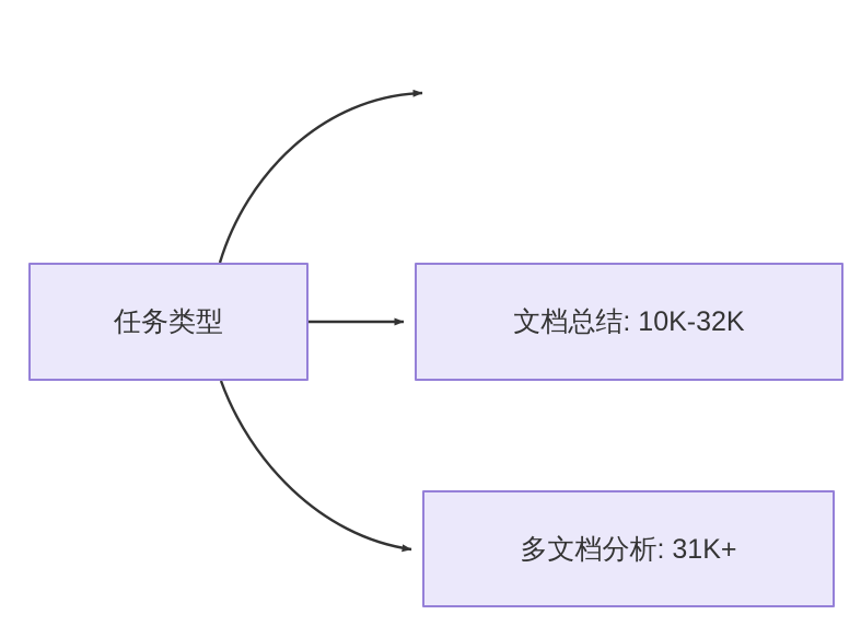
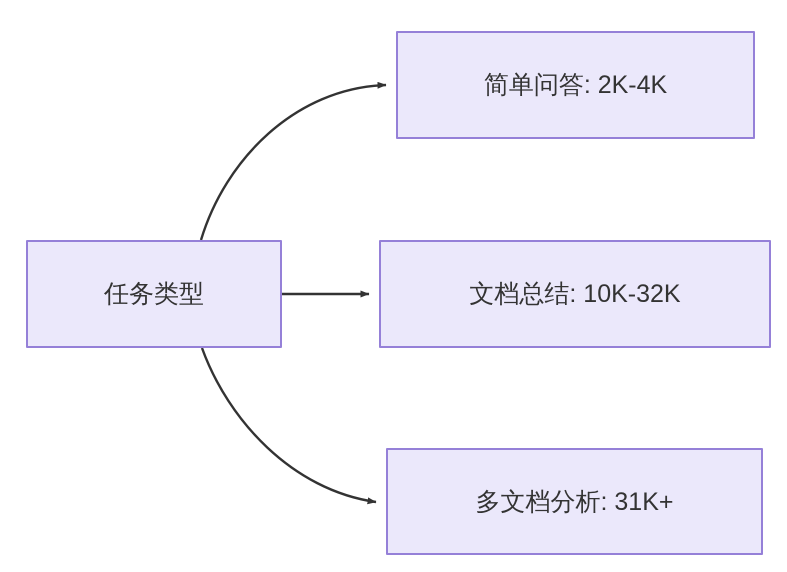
  任务类型
+ 简单问答: 2K-4K
  文档总结: 10K-32K
  多文档分析: 31K+
